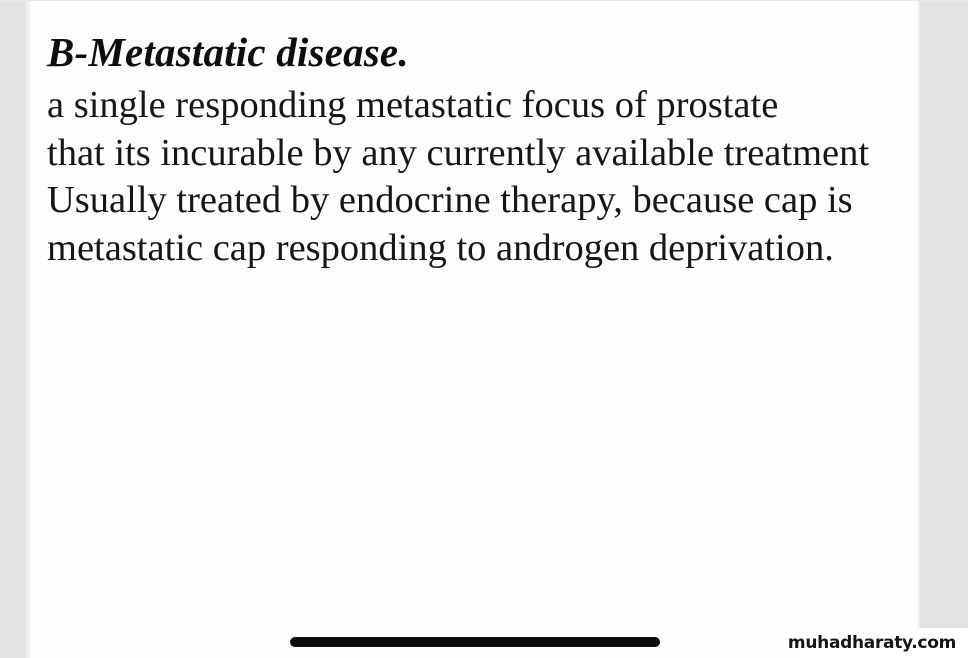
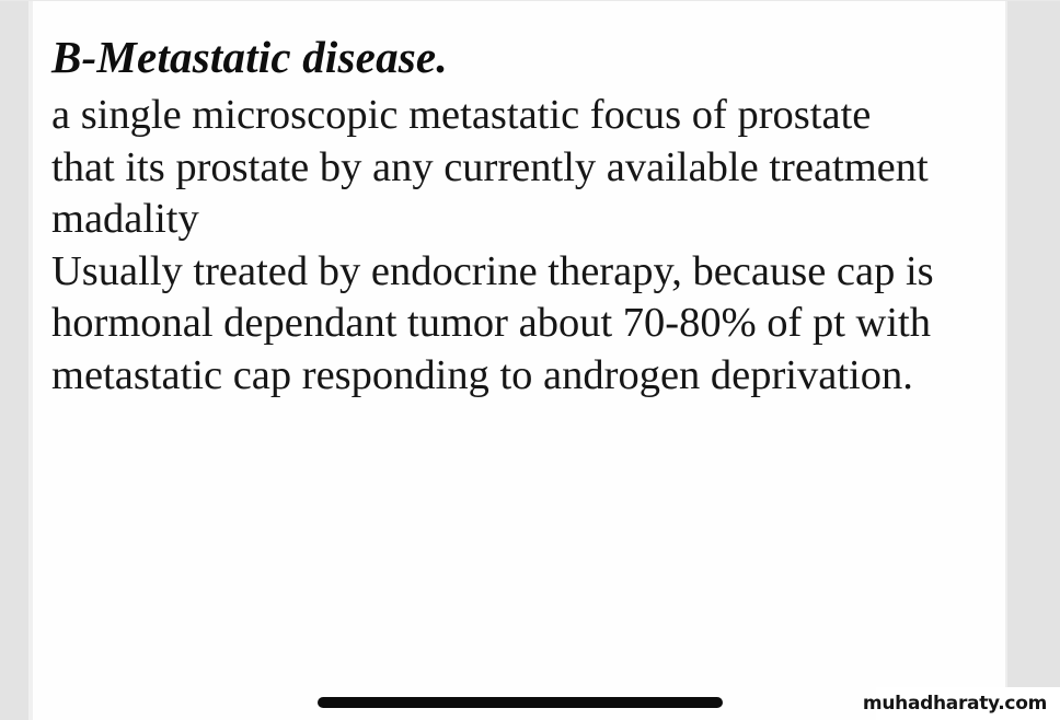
  B-Metastatic disease.
- a single responding metastatic focus of prostate
+ a single microscopic metastatic focus of prostate
- that its incurable by any currently available treatment
+ that its prostate by any currently available treatment
+ madality
  Usually treated by endocrine therapy, because cap is
+ hormonal dependant tumor about 70-80% of pt with
  metastatic cap responding to androgen deprivation.
  muhadharaty.com
